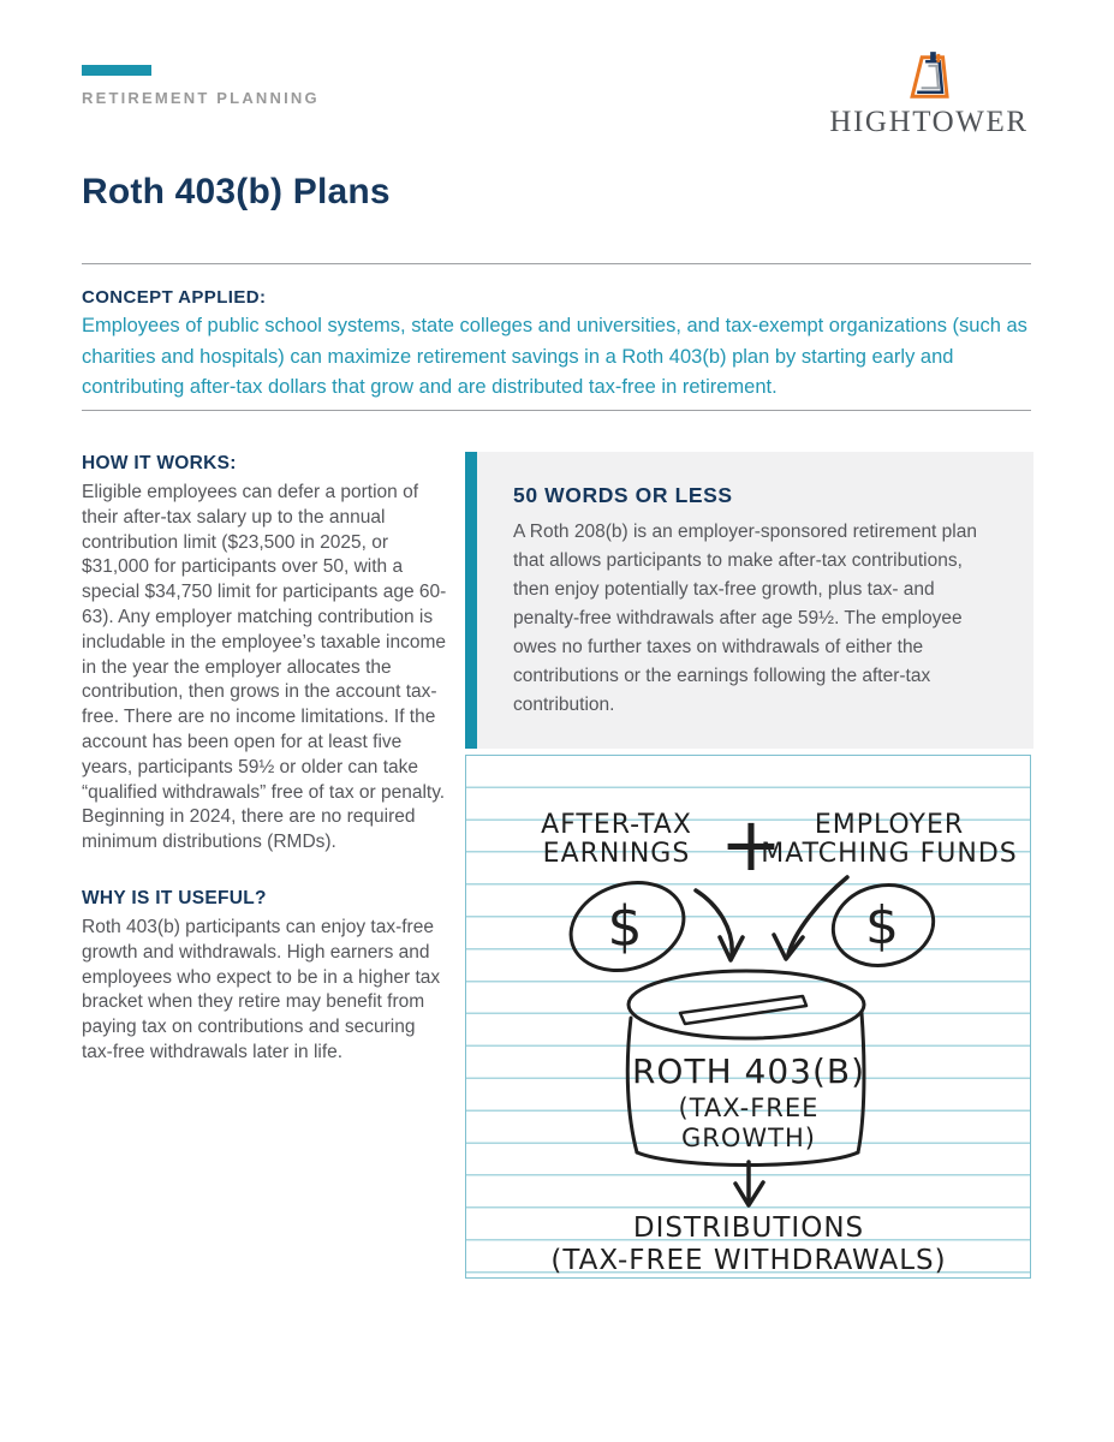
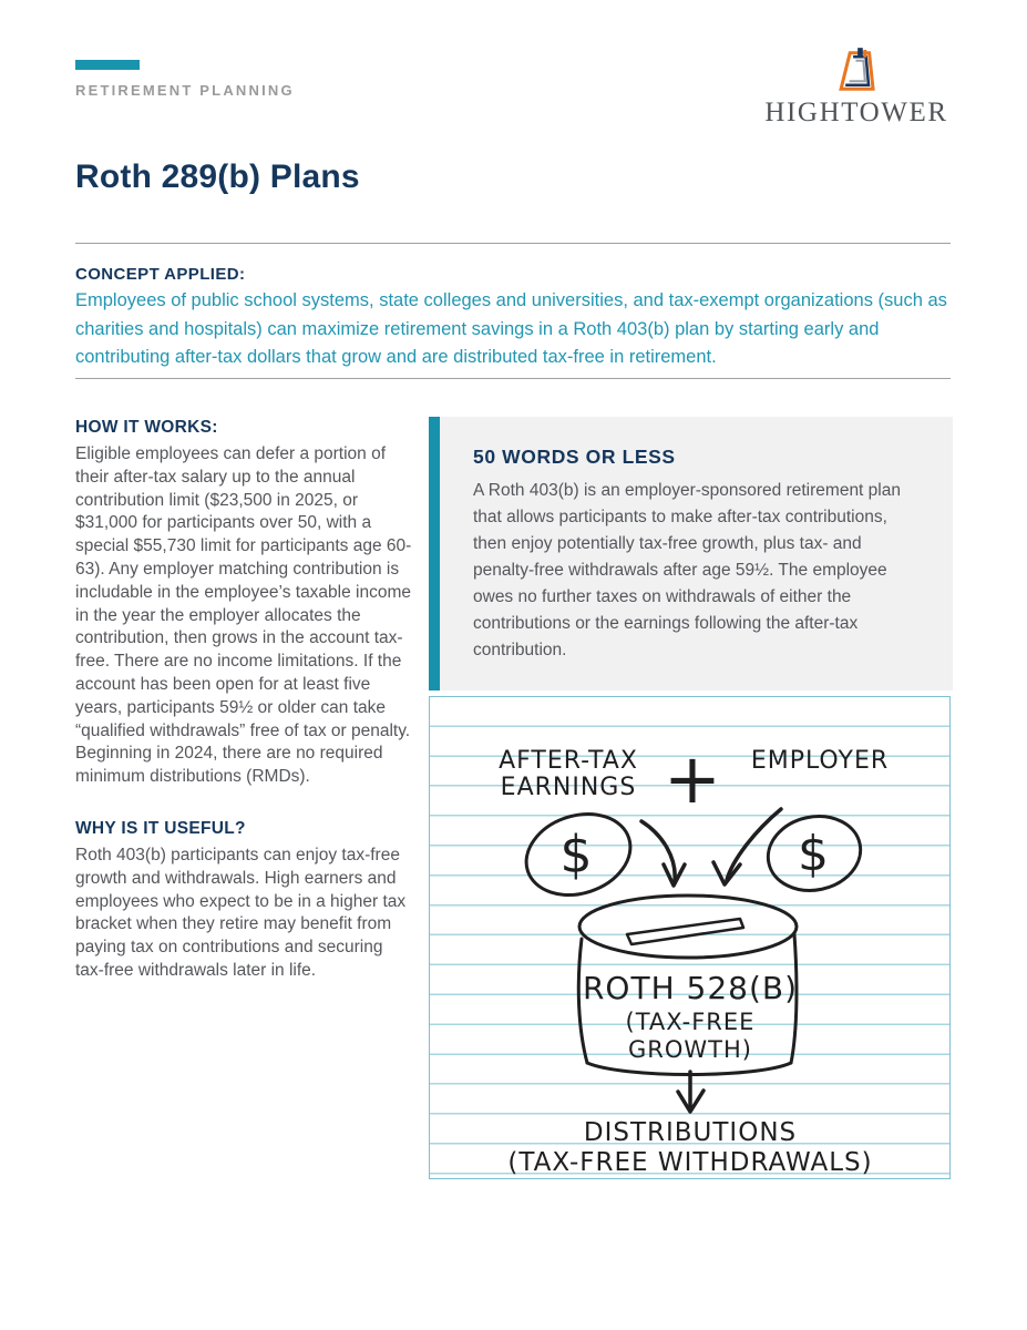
  RETIREMENT PLANNING
  HIGHTOWER
- Roth 403(b) Plans
+ Roth 289(b) Plans
  CONCEPT APPLIED:
  Employees of public school systems, state colleges and universities, and tax-exempt organizations (such as charities and hospitals) can maximize retirement savings in a Roth 403(b) plan by starting early and contributing after-tax dollars that grow and are distributed tax-free in retirement.
  HOW IT WORKS:
- Eligible employees can defer a portion of their after-tax salary up to the annual contribution limit ($23,500 in 2025, or $31,000 for participants over 50, with a special $34,750 limit for participants age 60-63). Any employer matching contribution is includable in the employee’s taxable income in the year the employer allocates the contribution, then grows in the account tax-free. There are no income limitations. If the account has been open for at least five years, participants 59½ or older can take “qualified withdrawals” free of tax or penalty. Beginning in 2024, there are no required minimum distributions (RMDs).
+ Eligible employees can defer a portion of their after-tax salary up to the annual contribution limit ($23,500 in 2025, or $31,000 for participants over 50, with a special $55,730 limit for participants age 60-63). Any employer matching contribution is includable in the employee’s taxable income in the year the employer allocates the contribution, then grows in the account tax-free. There are no income limitations. If the account has been open for at least five years, participants 59½ or older can take “qualified withdrawals” free of tax or penalty. Beginning in 2024, there are no required minimum distributions (RMDs).
  WHY IS IT USEFUL?
  Roth 403(b) participants can enjoy tax-free growth and withdrawals. High earners and employees who expect to be in a higher tax bracket when they retire may benefit from paying tax on contributions and securing tax-free withdrawals later in life.
  50 WORDS OR LESS
- A Roth 208(b) is an employer-sponsored retirement plan that allows participants to make after-tax contributions, then enjoy potentially tax-free growth, plus tax- and penalty-free withdrawals after age 59½. The employee owes no further taxes on withdrawals of either the contributions or the earnings following the after-tax contribution.
+ A Roth 403(b) is an employer-sponsored retirement plan that allows participants to make after-tax contributions, then enjoy potentially tax-free growth, plus tax- and penalty-free withdrawals after age 59½. The employee owes no further taxes on withdrawals of either the contributions or the earnings following the after-tax contribution.
  AFTER-TAX
  EARNINGS
  +
  EMPLOYER
- MATCHING FUNDS
  $
  $
- ROTH 403(B)
+ ROTH 528(B)
  (TAX-FREE
  GROWTH)
  DISTRIBUTIONS
  (TAX-FREE WITHDRAWALS)
